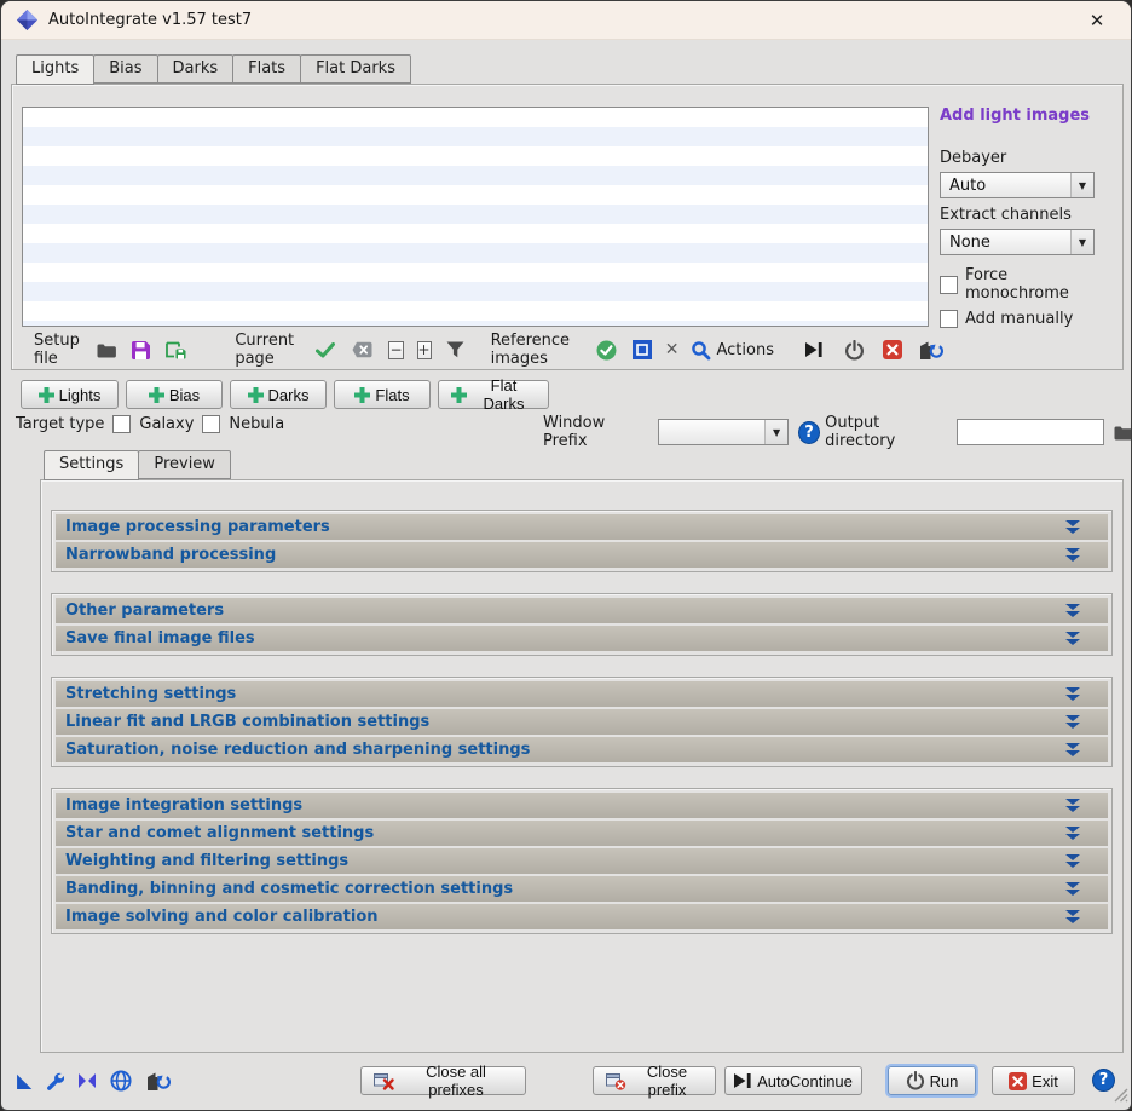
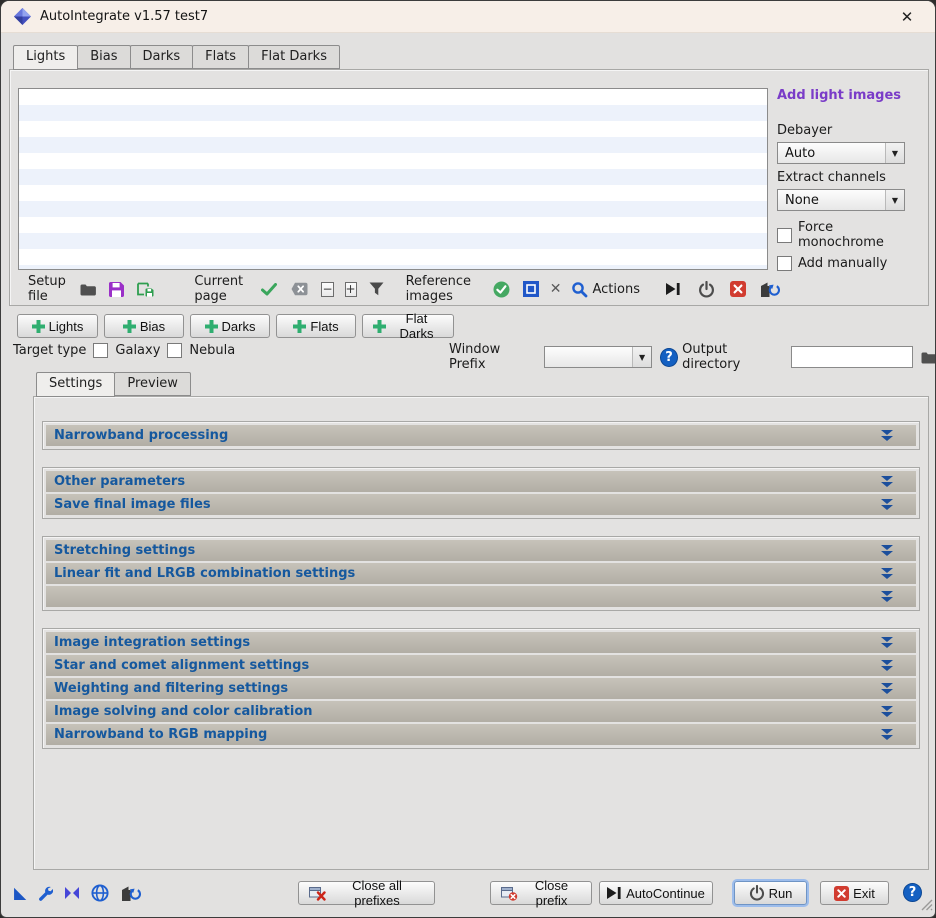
  AutoIntegrate v1.57 test7
  ✕
  Lights
  Bias
  Darks
  Flats
  Flat Darks
  Add light images
  Debayer
  Auto
  ▼
  Extract channels
  None
  ▼
  Force monochrome
  Add manually
  Setup file
  Current page
  −
  +
  Reference images
  ✕
  Actions
  Lights
  Bias
  Darks
  Flats
  Flat Darks
  Target type
  Galaxy
  Nebula
  Window Prefix
  ▼
  ?
  Output directory
  Settings
  Preview
- Image processing parameters
  Narrowband processing
  Other parameters
  Save final image files
  Stretching settings
  Linear fit and LRGB combination settings
- Saturation, noise reduction and sharpening settings
  Image integration settings
  Star and comet alignment settings
  Weighting and filtering settings
- Banding, binning and cosmetic correction settings
  Image solving and color calibration
+ Narrowband to RGB mapping
  ◣
  Close all prefixes
  Close prefix
  AutoContinue
  Run
  Exit
  ?
